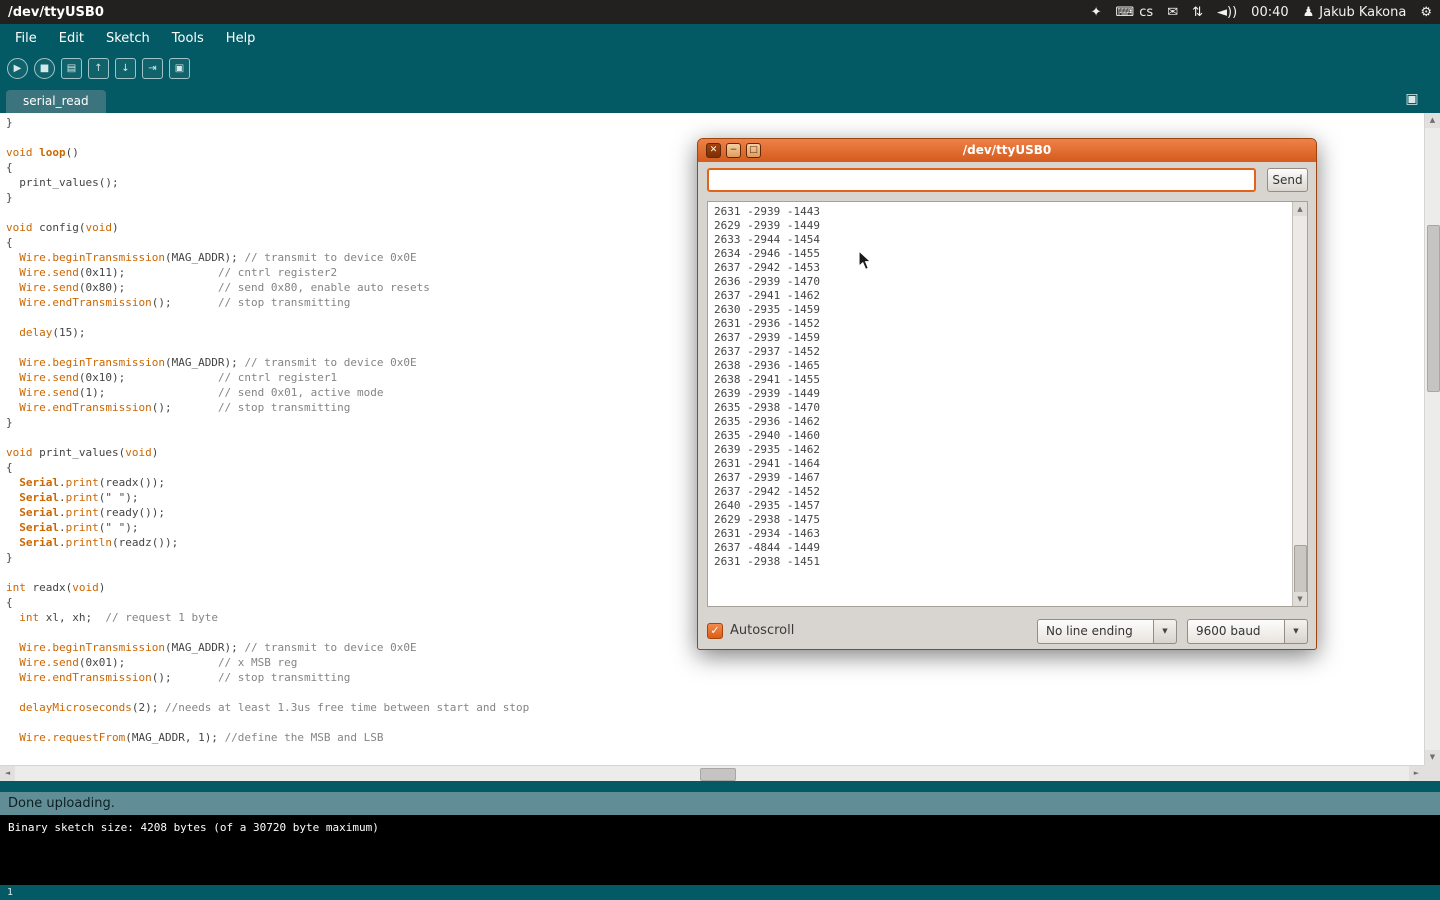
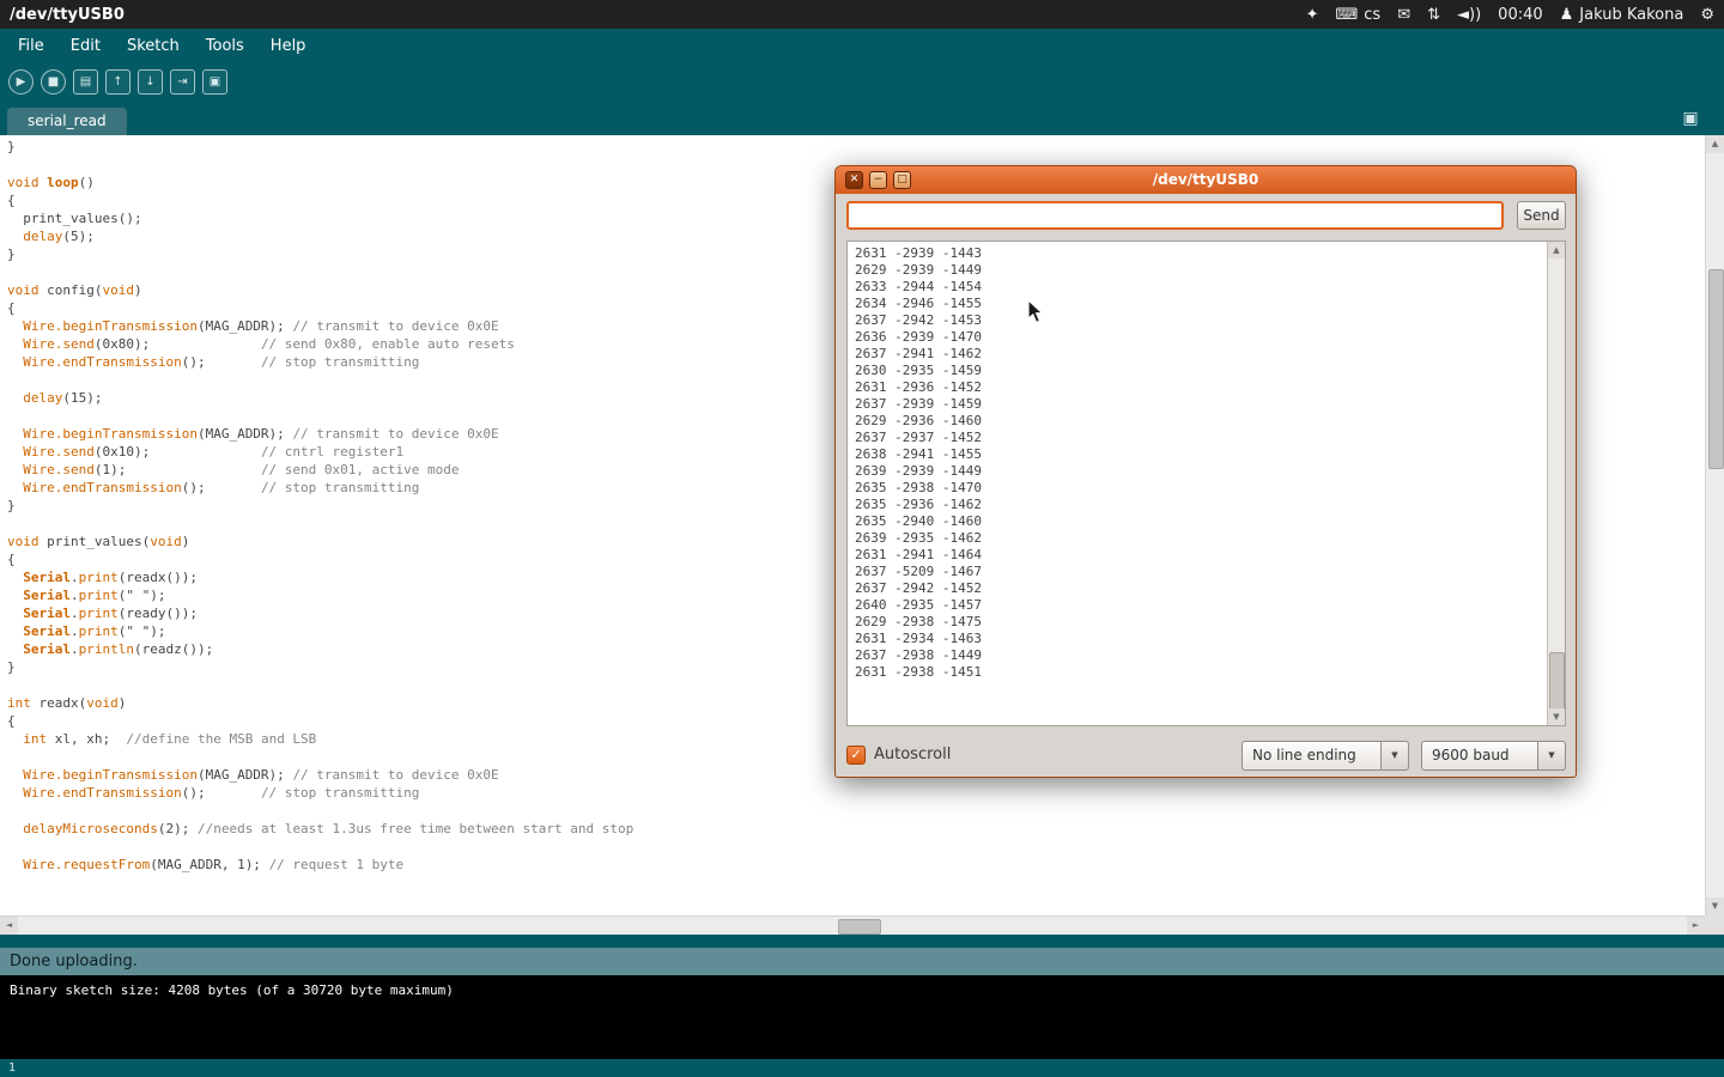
  /dev/ttyUSB0
  ✦
  ⌨
  cs
  ✉
  ⇅
  ◄))
  00:40
  ♟
  Jakub Kakona
  ⚙
  File
  Edit
  Sketch
  Tools
  Help
  ▶
  ■
  ▤
  ↑
  ↓
  ⇥
  ▣
  serial_read
  ▣
  }
  void loop()
  {
  print_values();
+ delay(5);
  }
  void config(void)
  {
  Wire.beginTransmission(MAG_ADDR); // transmit to device 0x0E
- Wire.send(0x11); // cntrl register2
  Wire.send(0x80); // send 0x80, enable auto resets
  Wire.endTransmission(); // stop transmitting
  delay(15);
  Wire.beginTransmission(MAG_ADDR); // transmit to device 0x0E
  Wire.send(0x10); // cntrl register1
  Wire.send(1); // send 0x01, active mode
  Wire.endTransmission(); // stop transmitting
  }
  void print_values(void)
  {
  Serial.print(readx());
  Serial.print(" ");
  Serial.print(ready());
  Serial.print(" ");
  Serial.println(readz());
  }
  int readx(void)
  {
- int xl, xh; // request 1 byte
+ int xl, xh; //define the MSB and LSB
  Wire.beginTransmission(MAG_ADDR); // transmit to device 0x0E
- Wire.send(0x01); // x MSB reg
  Wire.endTransmission(); // stop transmitting
  delayMicroseconds(2); //needs at least 1.3us free time between start and stop
- Wire.requestFrom(MAG_ADDR, 1); //define the MSB and LSB
+ Wire.requestFrom(MAG_ADDR, 1); // request 1 byte
  ▲
  ▼
  ◄
  ►
  Done uploading.
  Binary sketch size: 4208 bytes (of a 30720 byte maximum)
  1
  ✕
  −
  □
  /dev/ttyUSB0
  Send
  2631 -2939 -1443
  2629 -2939 -1449
  2633 -2944 -1454
  2634 -2946 -1455
  2637 -2942 -1453
  2636 -2939 -1470
  2637 -2941 -1462
  2630 -2935 -1459
  2631 -2936 -1452
  2637 -2939 -1459
+ 2629 -2936 -1460
  2637 -2937 -1452
- 2638 -2936 -1465
  2638 -2941 -1455
  2639 -2939 -1449
  2635 -2938 -1470
  2635 -2936 -1462
  2635 -2940 -1460
  2639 -2935 -1462
  2631 -2941 -1464
- 2637 -2939 -1467
+ 2637 -5209 -1467
  2637 -2942 -1452
  2640 -2935 -1457
  2629 -2938 -1475
  2631 -2934 -1463
- 2637 -4844 -1449
+ 2637 -2938 -1449
  2631 -2938 -1451
  ▲
  ▼
  ✓
  Autoscroll
  No line ending
  ▼
  9600 baud
  ▼
